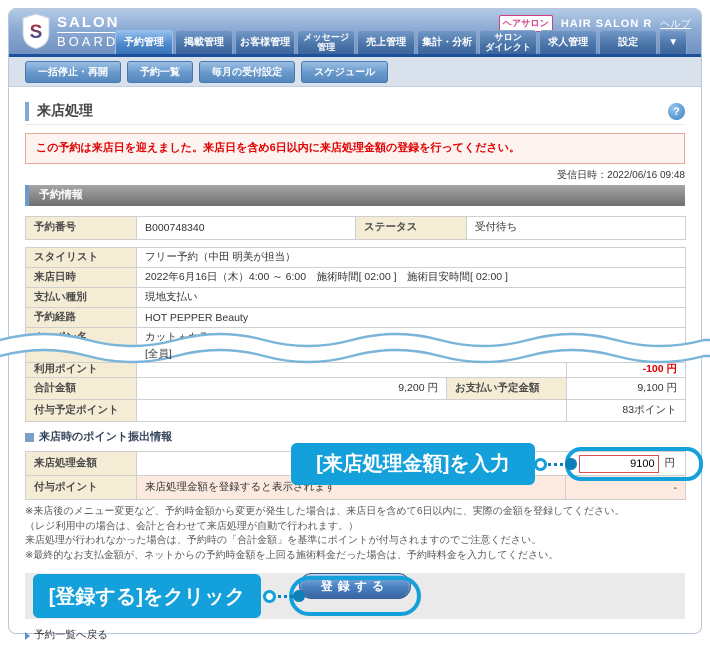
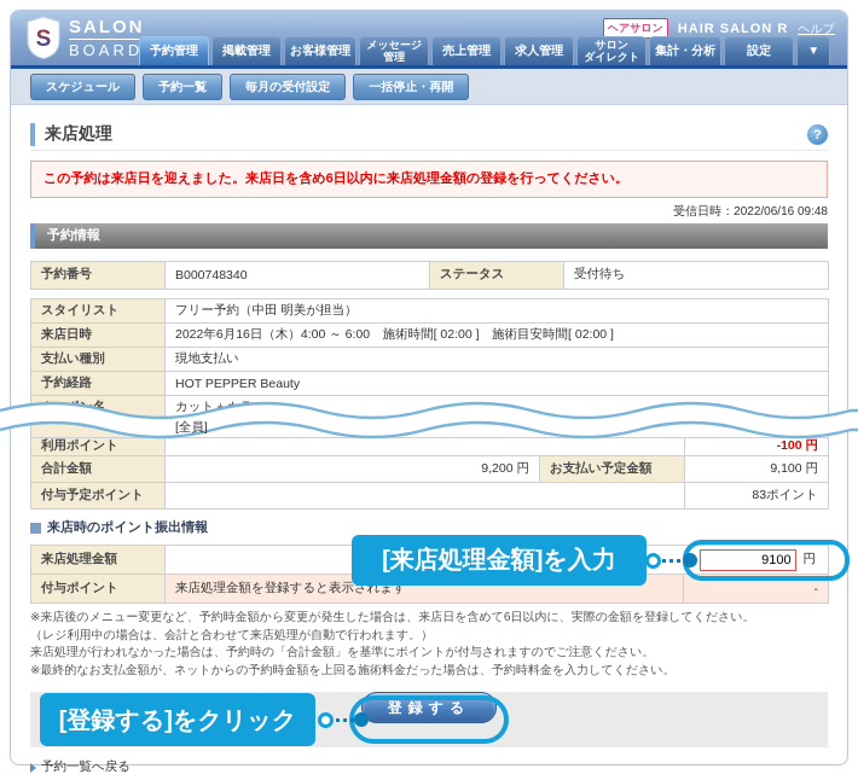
  S
  SALON
  BOARD
  ヘアサロン
  HAIR SALON R
  ヘルプ
  予約管理
  掲載管理
  お客様管理
  メッセージ
  管理
  売上管理
- 集計・分析
+ 求人管理
  サロン
  ダイレクト
- 求人管理
+ 集計・分析
  設定
  ▼
- 一括停止・再開
+ スケジュール
  予約一覧
  毎月の受付設定
- スケジュール
+ 一括停止・再開
  来店処理
  ?
  この予約は来店日を迎えました。来店日を含め6日以内に来店処理金額の登録を行ってください。
  受信日時：2022/06/16 09:48
  予約情報
  予約番号	B000748340	ステータス	受付待ち
  スタイリスト	フリー予約（中田 明美が担当）
  来店日時	2022年6月16日（木）4:00 ～ 6:00 施術時間[ 02:00 ] 施術目安時間[ 02:00 ]
  支払い種別	現地支払い
  予約経路	HOT PEPPER Beauty
  	[全員]
  利用ポイント		-100 円
  合計金額	9,200 円	お支払い予定金額	9,100 円
  付与予定ポイント		83ポイント
  来店時のポイント振出情報
  来店処理金額	9100 円 [来店処理金額]を入力
  付与ポイント	来店処理金額を登録すると表示されます	-
  ※来店後のメニュー変更など、予約時金額から変更が発生した場合は、来店日を含めて6日以内に、実際の金額を登録してください。
  （レジ利用中の場合は、会計と合わせて来店処理が自動で行われます。）
  来店処理が行われなかった場合は、予約時の「合計金額」を基準にポイントが付与されますのでご注意ください。
  ※最終的なお支払金額が、ネットからの予約時金額を上回る施術料金だった場合は、予約時料金を入力してください。
  登録する
  [登録する]をクリック
  予約一覧へ戻る
